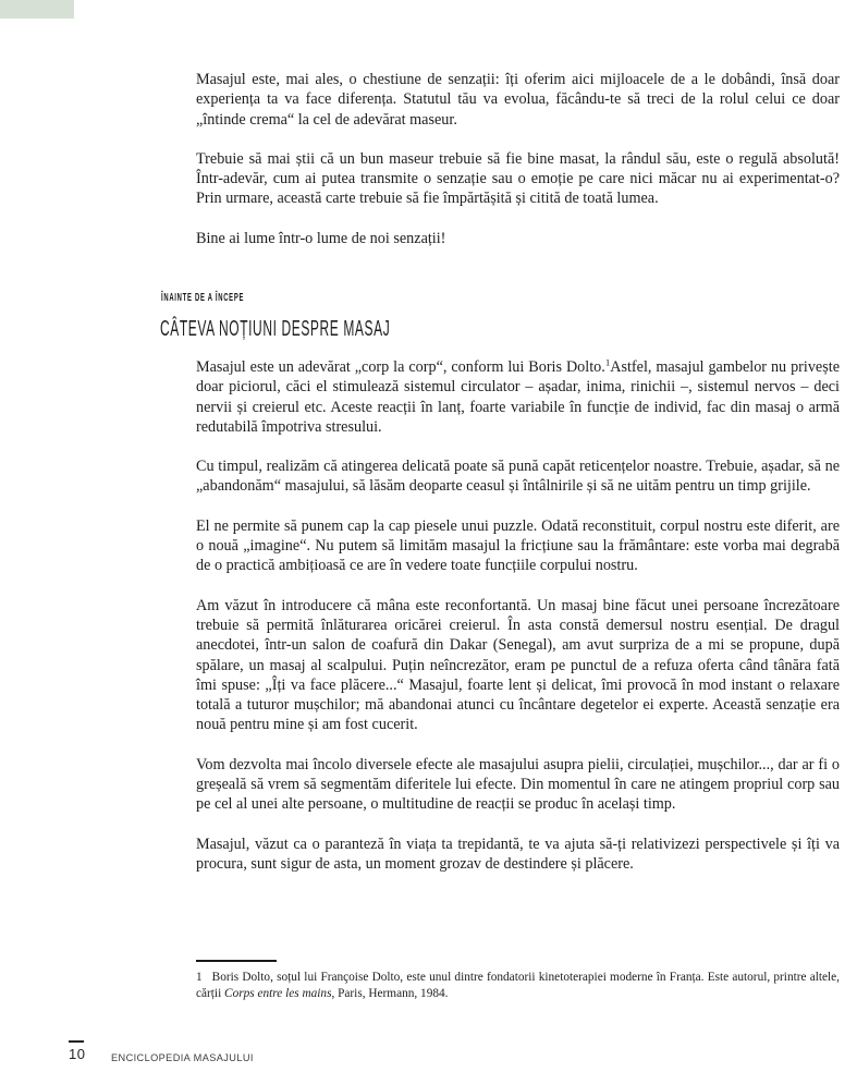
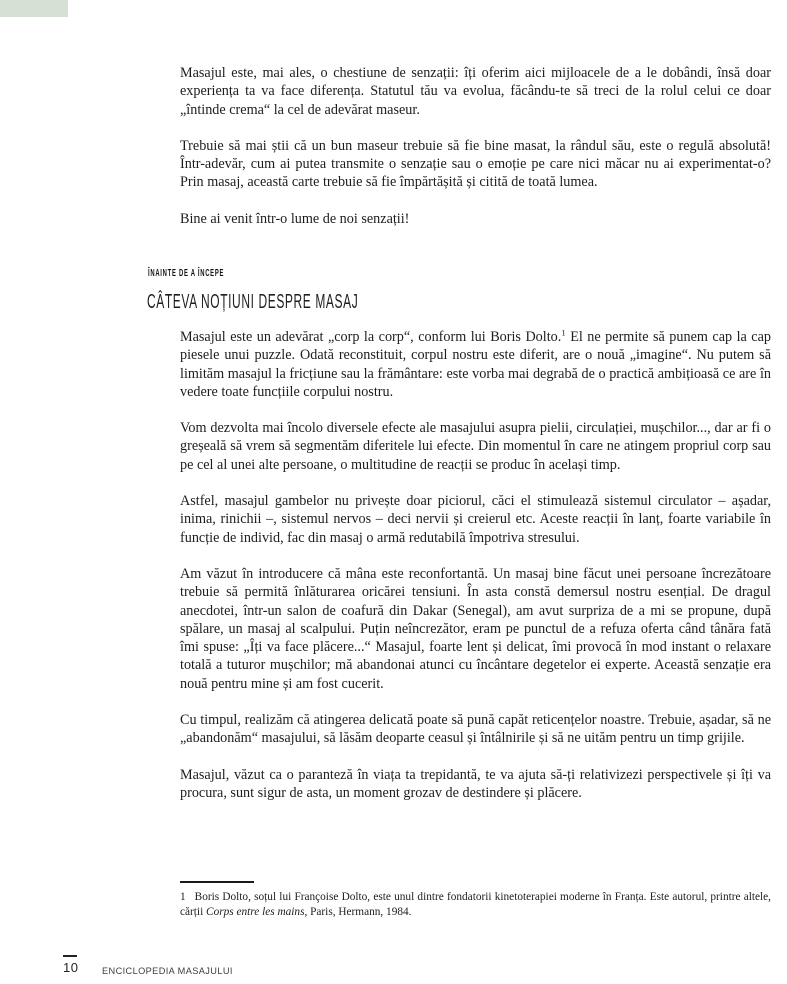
  Masajul este, mai ales, o chestiune de senzații: îți oferim aici mijloacele de a le dobândi, însă doar experiența ta va face diferența. Statutul tău va evolua, făcându-te să treci de la rolul celui ce doar „întinde crema“ la cel de adevărat maseur.
- Trebuie să mai știi că un bun maseur trebuie să fie bine masat, la rândul său, este o regulă absolută! Într-adevăr, cum ai putea transmite o senzație sau o emoție pe care nici măcar nu ai experimentat-o? Prin urmare, această carte trebuie să fie împărtășită și citită de toată lumea.
+ Trebuie să mai știi că un bun maseur trebuie să fie bine masat, la rândul său, este o regulă absolută! Într-adevăr, cum ai putea transmite o senzație sau o emoție pe care nici măcar nu ai experimentat-o? Prin masaj, această carte trebuie să fie împărtășită și citită de toată lumea.
- Bine ai lume într-o lume de noi senzații!
+ Bine ai venit într-o lume de noi senzații!
  ÎNAINTE DE A ÎNCEPE
  CÂTEVA NOȚIUNI DESPRE MASAJ
- Masajul este un adevărat „corp la corp“, conform lui Boris Dolto.1Astfel, masajul gambelor nu privește doar piciorul, căci el stimulează sistemul circulator – așadar, inima, rinichii –, sistemul nervos – deci nervii și creierul etc. Aceste reacții în lanț, foarte variabile în funcție de individ, fac din masaj o armă redutabilă împotriva stresului.
+ Masajul este un adevărat „corp la corp“, conform lui Boris Dolto.1 El ne permite să punem cap la cap piesele unui puzzle. Odată reconstituit, corpul nostru este diferit, are o nouă „imagine“. Nu putem să limităm masajul la fricțiune sau la frământare: este vorba mai degrabă de o practică ambițioasă ce are în vedere toate funcțiile corpului nostru.
- Cu timpul, realizăm că atingerea delicată poate să pună capăt reticențelor noastre. Trebuie, așadar, să ne „abandonăm“ masajului, să lăsăm deoparte ceasul și întâlnirile și să ne uităm pentru un timp grijile.
+ Vom dezvolta mai încolo diversele efecte ale masajului asupra pielii, circulației, mușchilor..., dar ar fi o greșeală să vrem să segmentăm diferitele lui efecte. Din momentul în care ne atingem propriul corp sau pe cel al unei alte persoane, o multitudine de reacții se produc în același timp.
- El ne permite să punem cap la cap piesele unui puzzle. Odată reconstituit, corpul nostru este diferit, are o nouă „imagine“. Nu putem să limităm masajul la fricțiune sau la frământare: este vorba mai degrabă de o practică ambițioasă ce are în vedere toate funcțiile corpului nostru.
+ Astfel, masajul gambelor nu privește doar piciorul, căci el stimulează sistemul circulator – așadar, inima, rinichii –, sistemul nervos – deci nervii și creierul etc. Aceste reacții în lanț, foarte variabile în funcție de individ, fac din masaj o armă redutabilă împotriva stresului.
- Am văzut în introducere că mâna este reconfortantă. Un masaj bine făcut unei persoane încrezătoare trebuie să permită înlăturarea oricărei creierul. În asta constă demersul nostru esențial. De dragul anecdotei, într-un salon de coafură din Dakar (Senegal), am avut surpriza de a mi se propune, după spălare, un masaj al scalpului. Puțin neîncrezător, eram pe punctul de a refuza oferta când tânăra fată îmi spuse: „Îți va face plăcere...“ Masajul, foarte lent și delicat, îmi provocă în mod instant o relaxare totală a tuturor mușchilor; mă abandonai atunci cu încântare degetelor ei experte. Această senzație era nouă pentru mine și am fost cucerit.
+ Am văzut în introducere că mâna este reconfortantă. Un masaj bine făcut unei persoane încrezătoare trebuie să permită înlăturarea oricărei tensiuni. În asta constă demersul nostru esențial. De dragul anecdotei, într-un salon de coafură din Dakar (Senegal), am avut surpriza de a mi se propune, după spălare, un masaj al scalpului. Puțin neîncrezător, eram pe punctul de a refuza oferta când tânăra fată îmi spuse: „Îți va face plăcere...“ Masajul, foarte lent și delicat, îmi provocă în mod instant o relaxare totală a tuturor mușchilor; mă abandonai atunci cu încântare degetelor ei experte. Această senzație era nouă pentru mine și am fost cucerit.
- Vom dezvolta mai încolo diversele efecte ale masajului asupra pielii, circulației, mușchilor..., dar ar fi o greșeală să vrem să segmentăm diferitele lui efecte. Din momentul în care ne atingem propriul corp sau pe cel al unei alte persoane, o multitudine de reacții se produc în același timp.
+ Cu timpul, realizăm că atingerea delicată poate să pună capăt reticențelor noastre. Trebuie, așadar, să ne „abandonăm“ masajului, să lăsăm deoparte ceasul și întâlnirile și să ne uităm pentru un timp grijile.
  Masajul, văzut ca o paranteză în viața ta trepidantă, te va ajuta să-ți relativizezi perspectivele și îți va procura, sunt sigur de asta, un moment grozav de destindere și plăcere.
  1 Boris Dolto, soțul lui Françoise Dolto, este unul dintre fondatorii kinetoterapiei moderne în Franța. Este autorul, printre altele, cărții Corps entre les mains, Paris, Hermann, 1984.
  10
  ENCICLOPEDIA MASAJULUI
